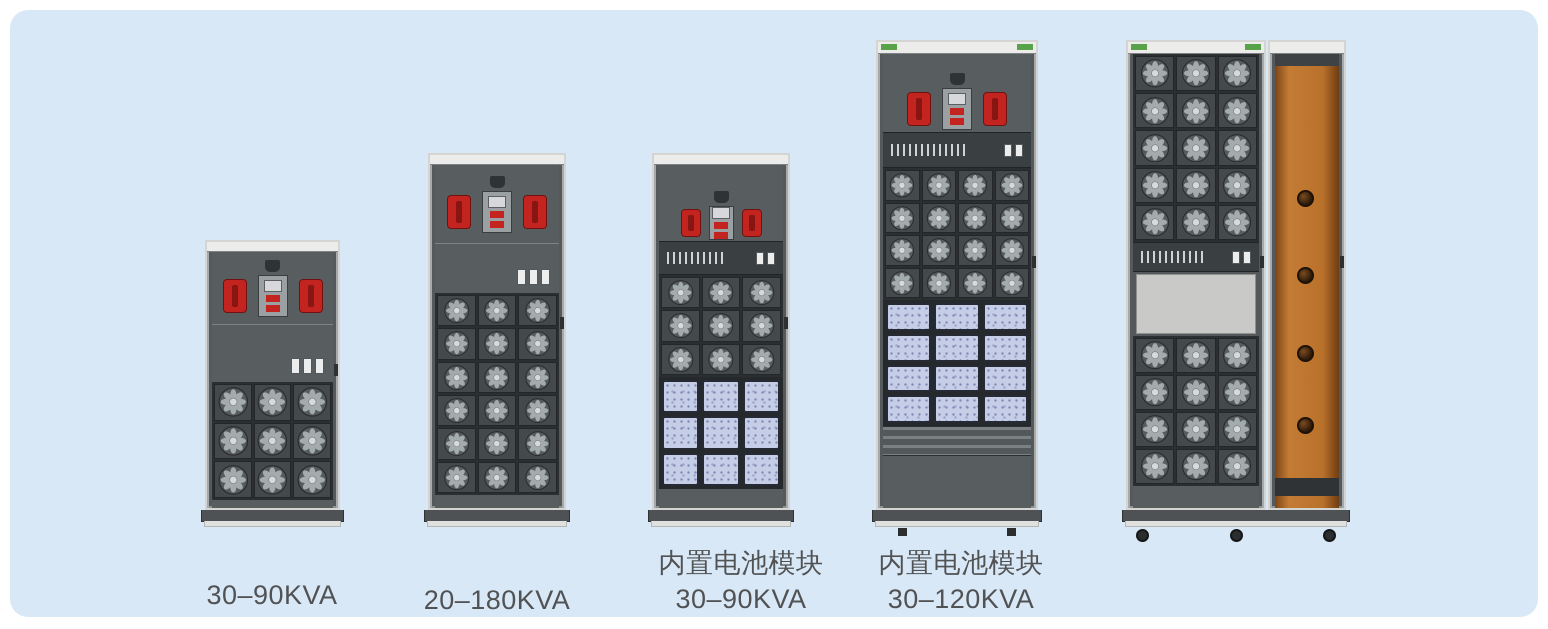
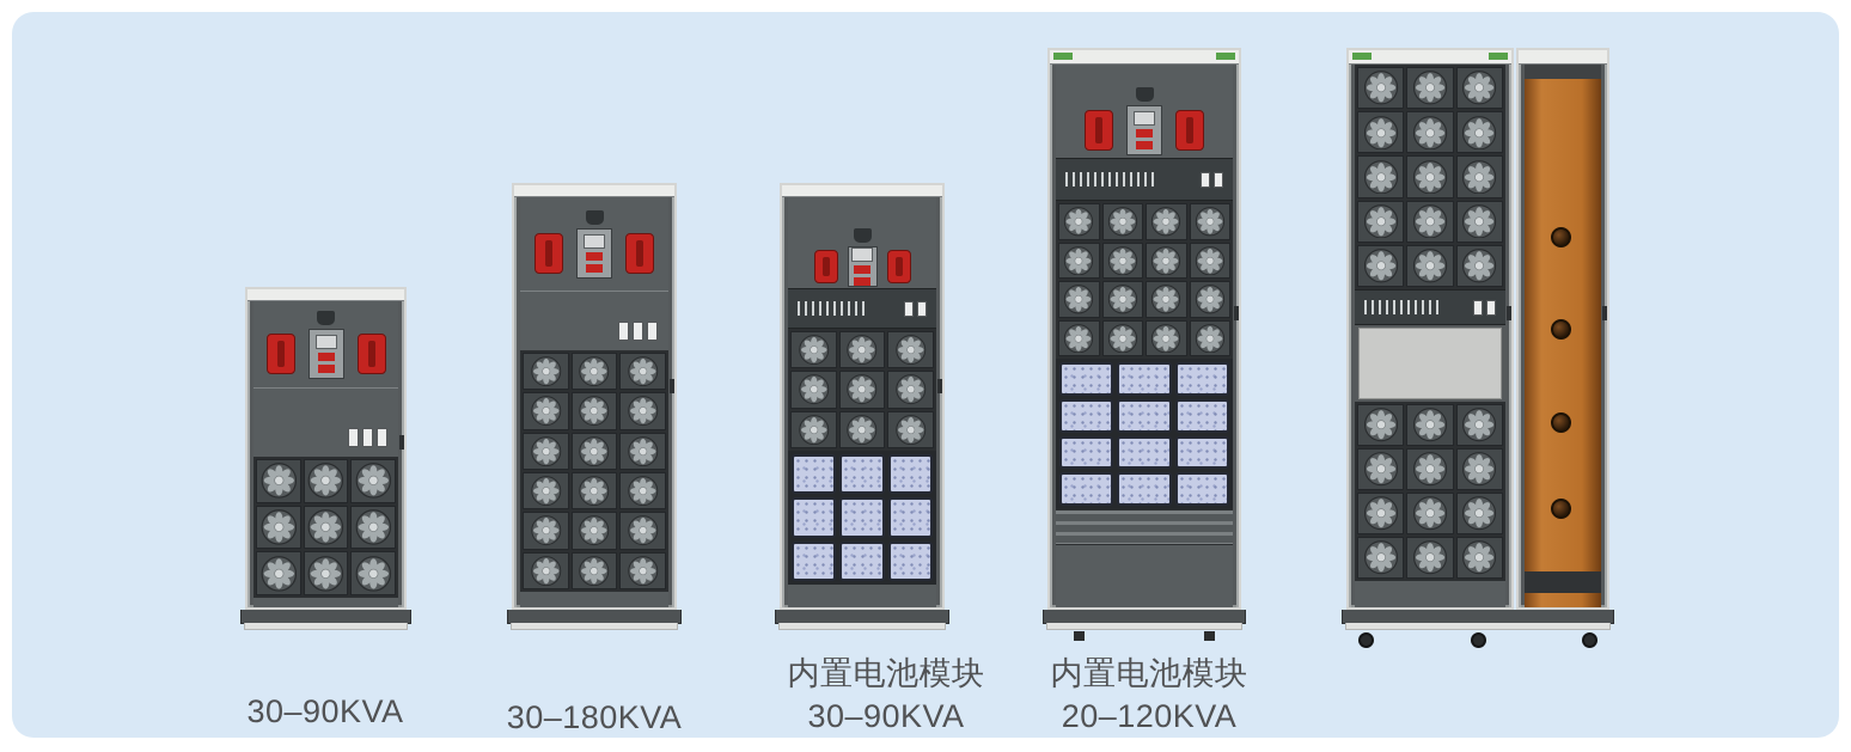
  30–90KVA
- 20–180KVA
+ 30–180KVA
  内置电池模块
  30–90KVA
  内置电池模块
- 30–120KVA
+ 20–120KVA
